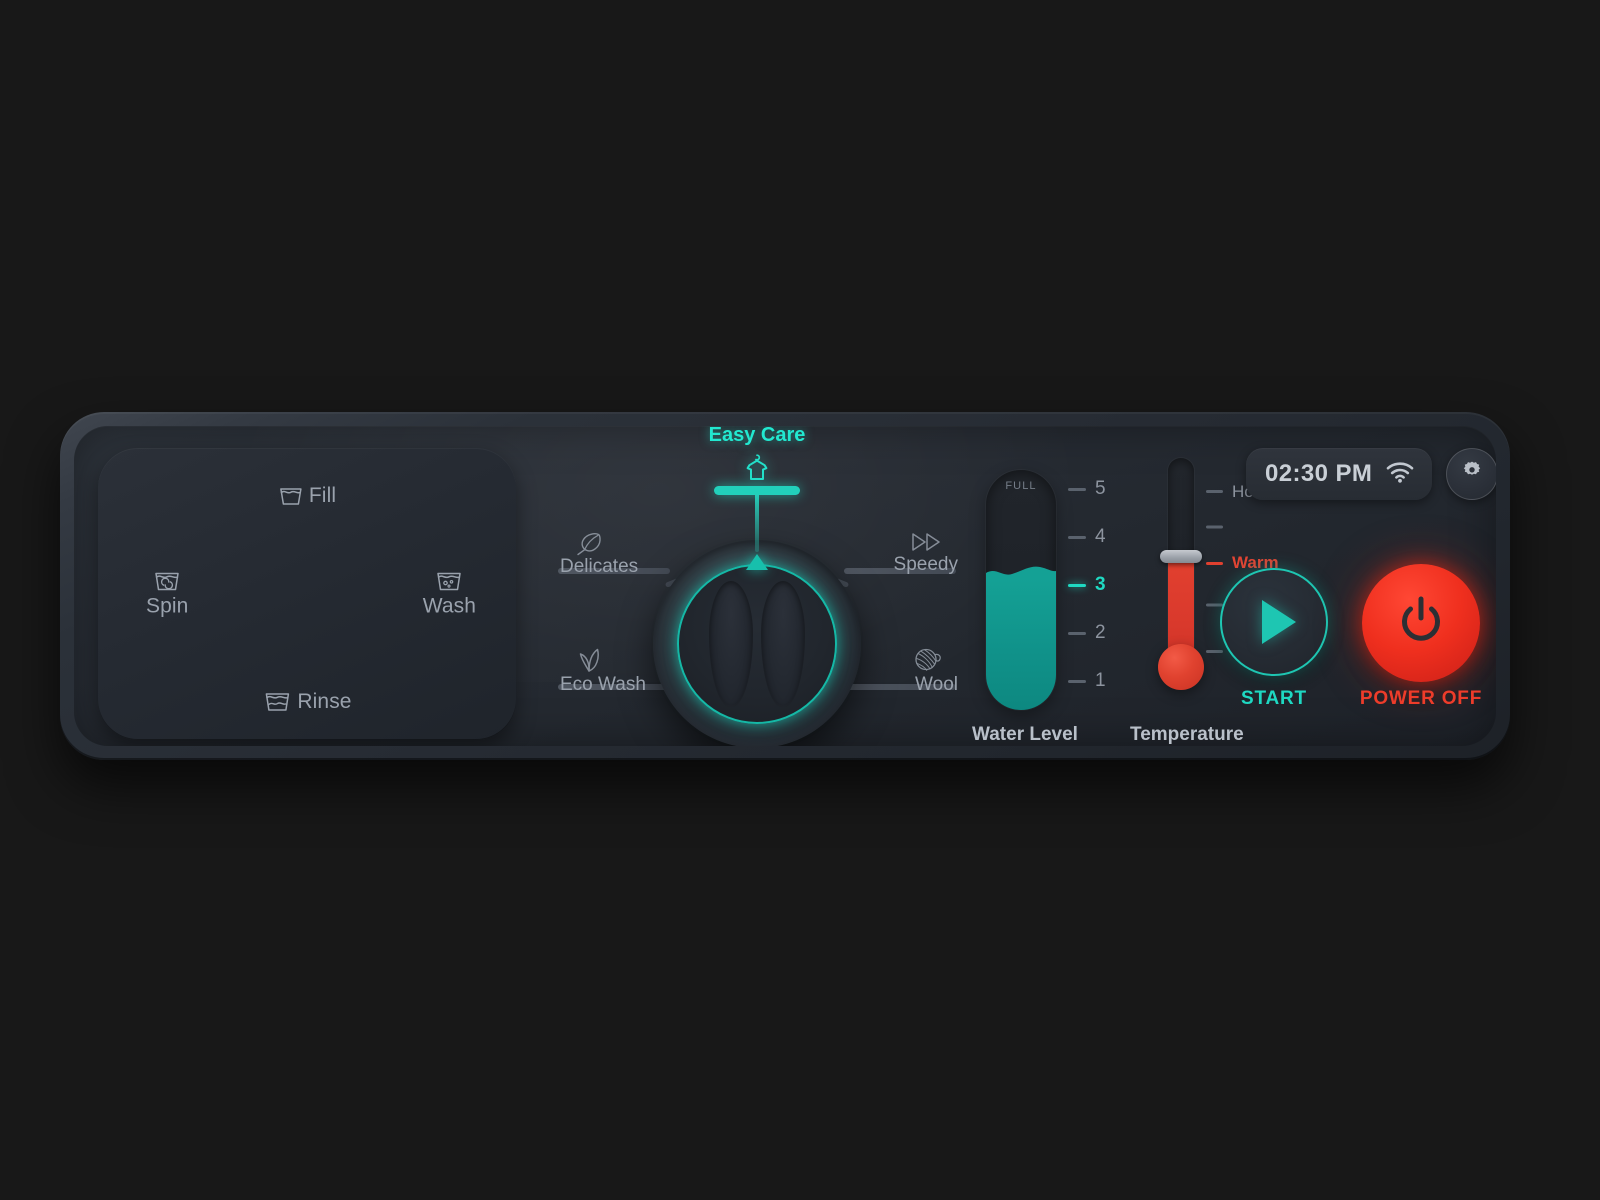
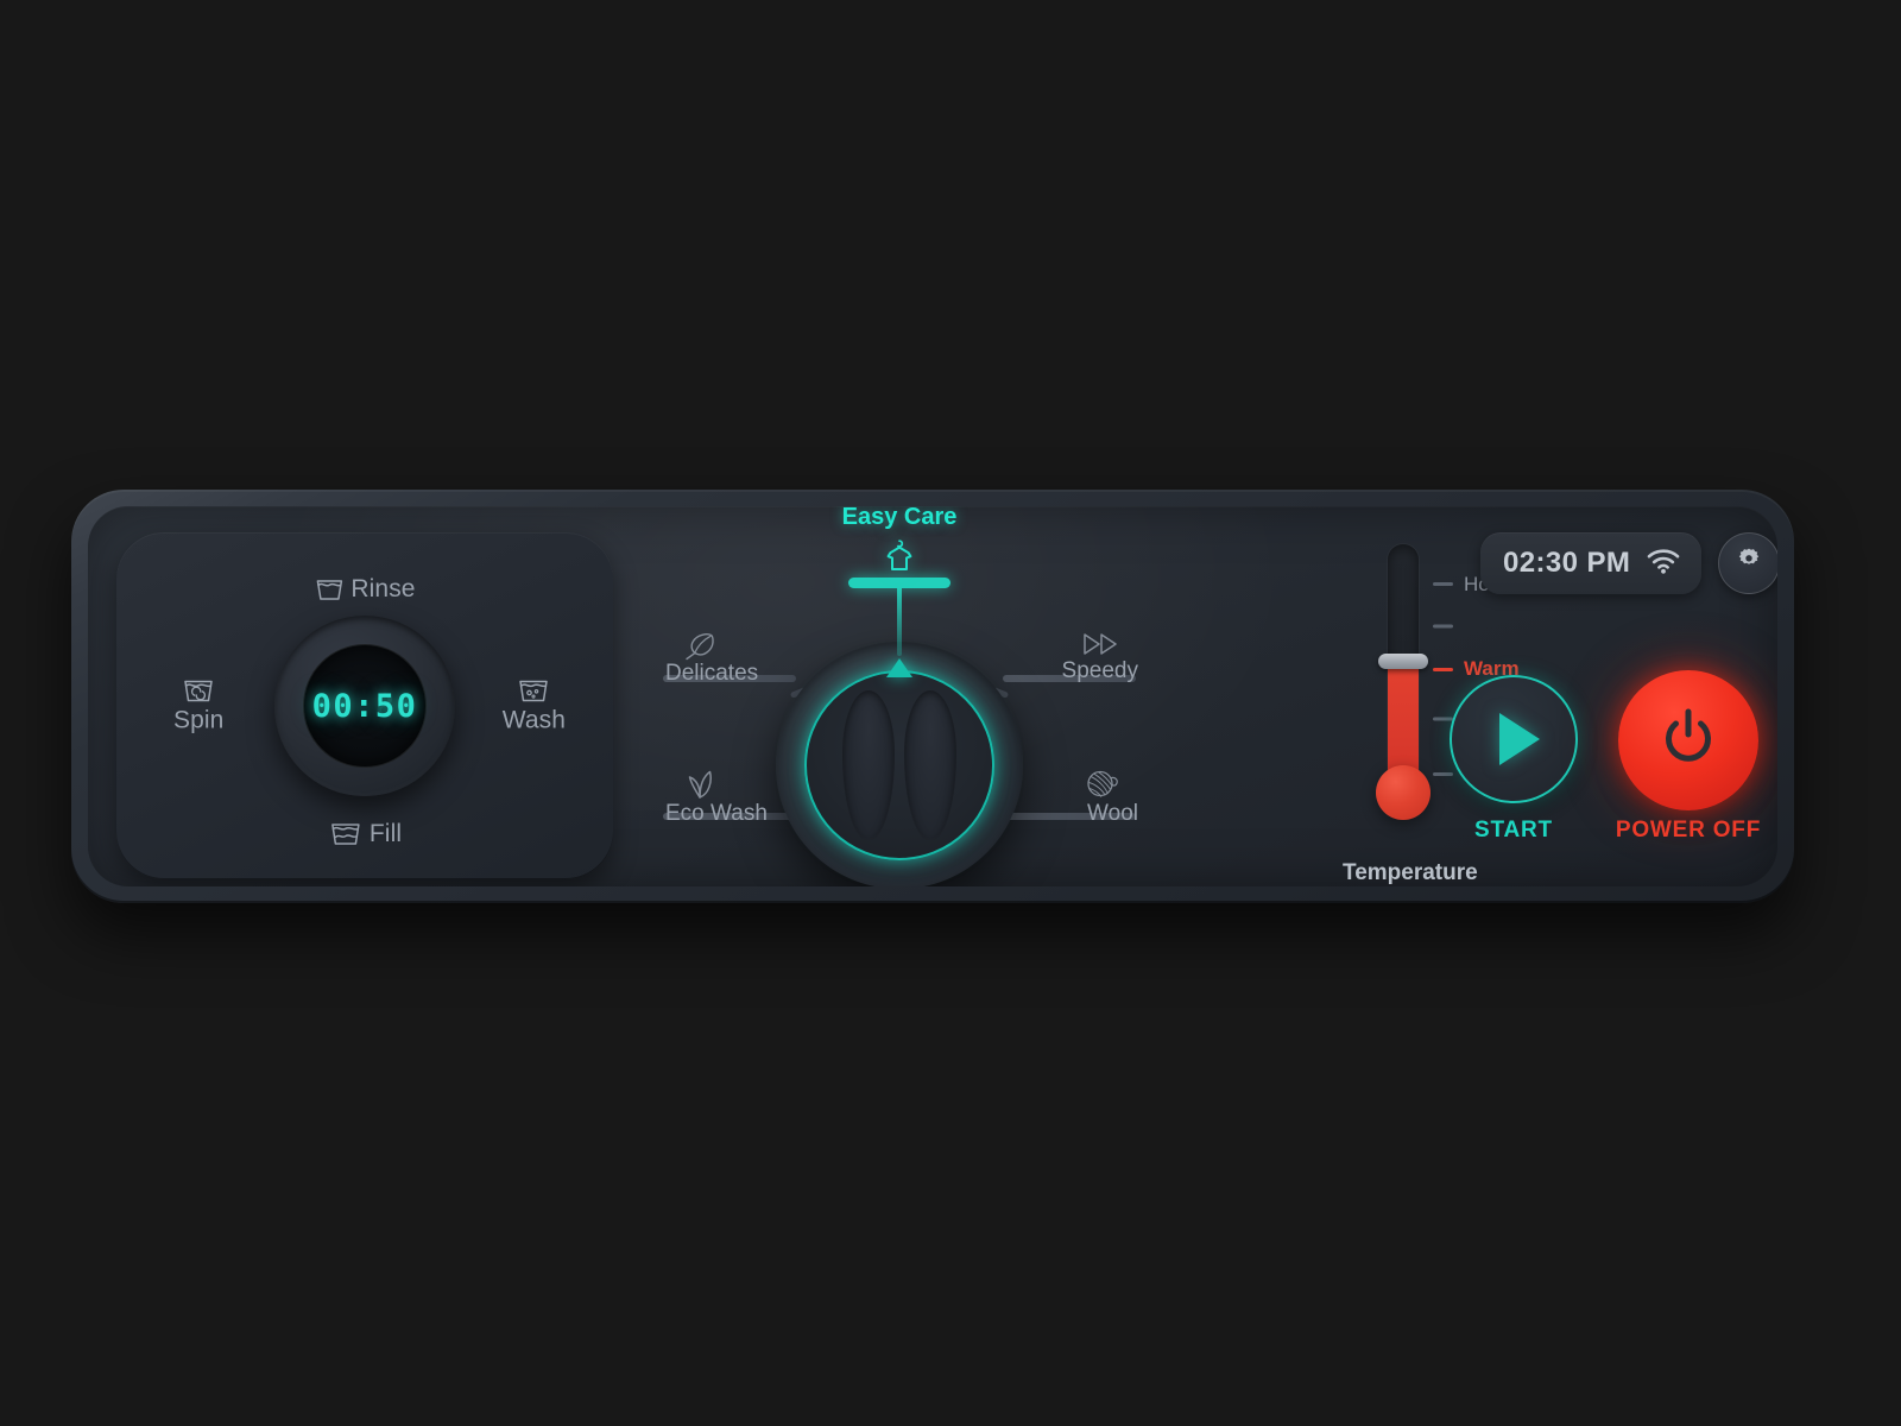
- Fill
+ Rinse
  Spin
  Wash
- Rinse
+ Fill
+ 88:88
+ 00:50
  Easy Care
  Delicates
  Speedy
  Eco Wash
  Wool
- FULL
- 5
- 4
- 3
- 2
- 1
- Water Level
  Warm
  Temperature
  02:30 PM
  START
  POWER OFF
